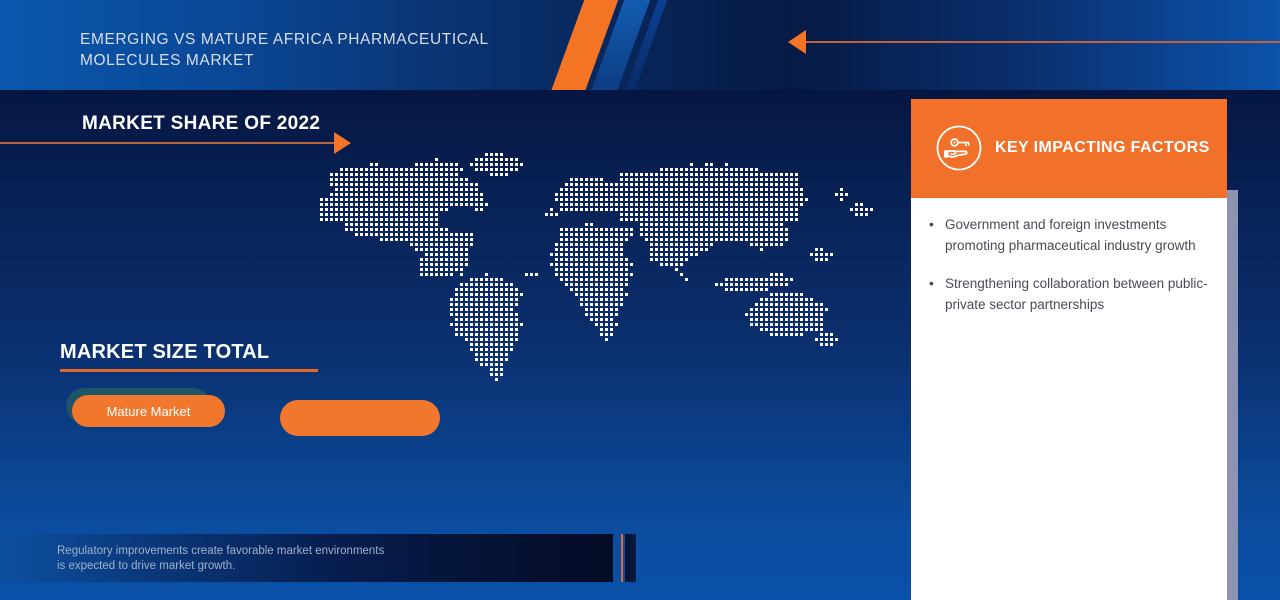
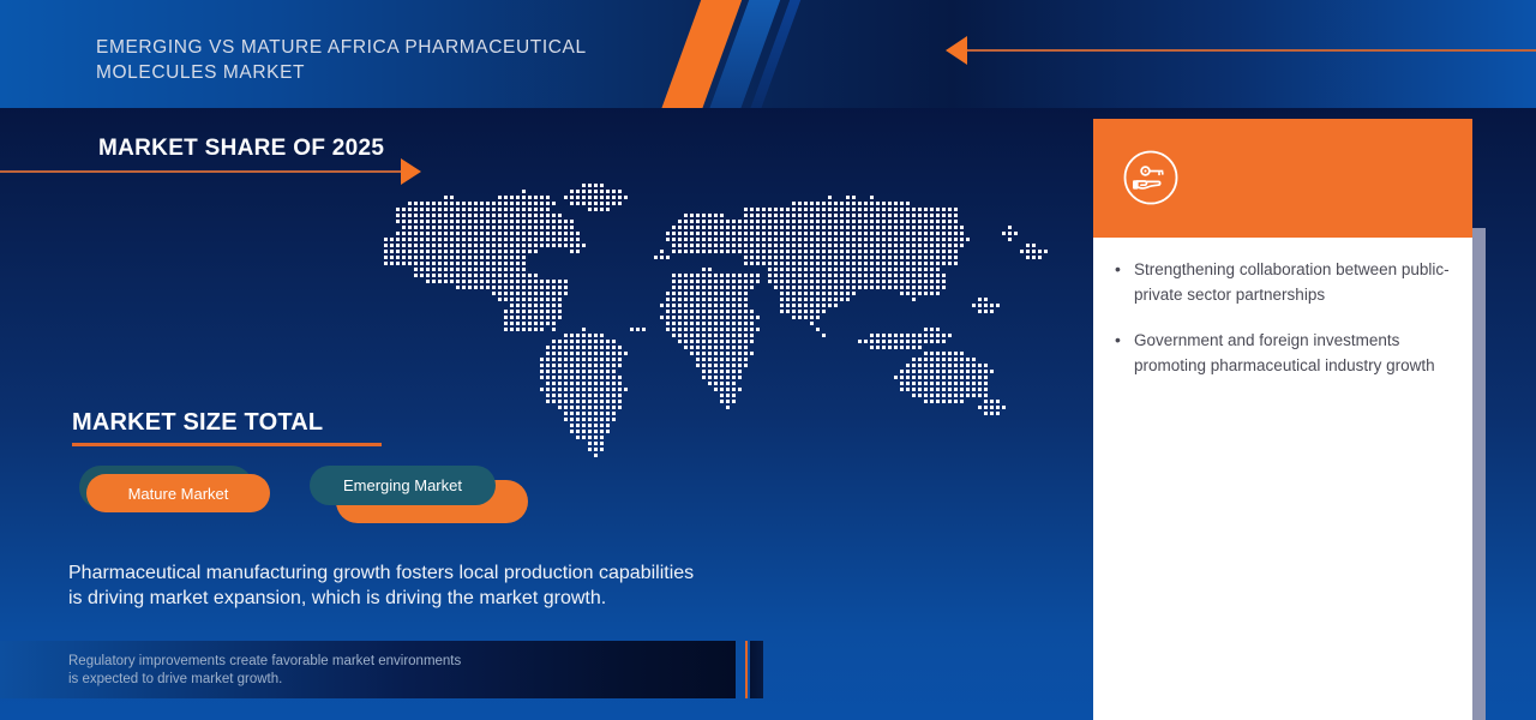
  EMERGING VS MATURE AFRICA PHARMACEUTICAL
  MOLECULES MARKET
- MARKET SHARE OF 2022
+ MARKET SHARE OF 2025
  MARKET SIZE TOTAL
  Mature Market
+ Emerging Market
+ Pharmaceutical manufacturing growth fosters local production capabilities is driving market expansion, which is driving the market growth.
  Regulatory improvements create favorable market environments
  is expected to drive market growth.
- KEY IMPACTING FACTORS
  •
- Government and foreign investments promoting pharmaceutical industry growth
+ Strengthening collaboration between public-private sector partnerships
  •
- Strengthening collaboration between public-private sector partnerships
+ Government and foreign investments promoting pharmaceutical industry growth
